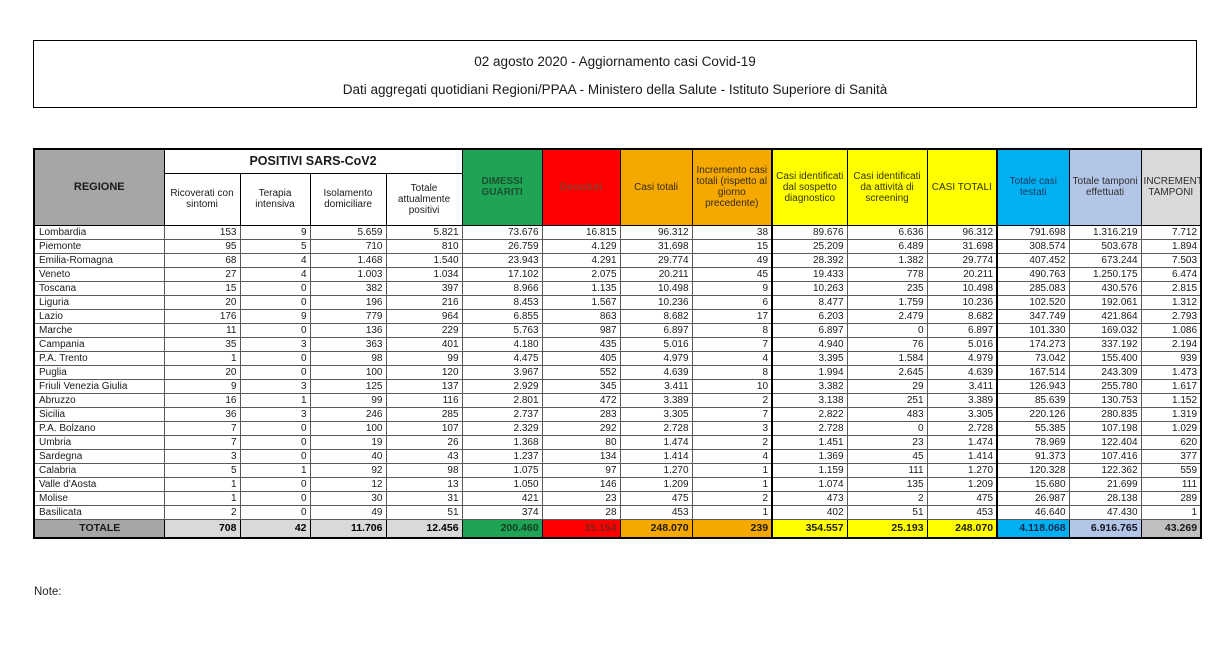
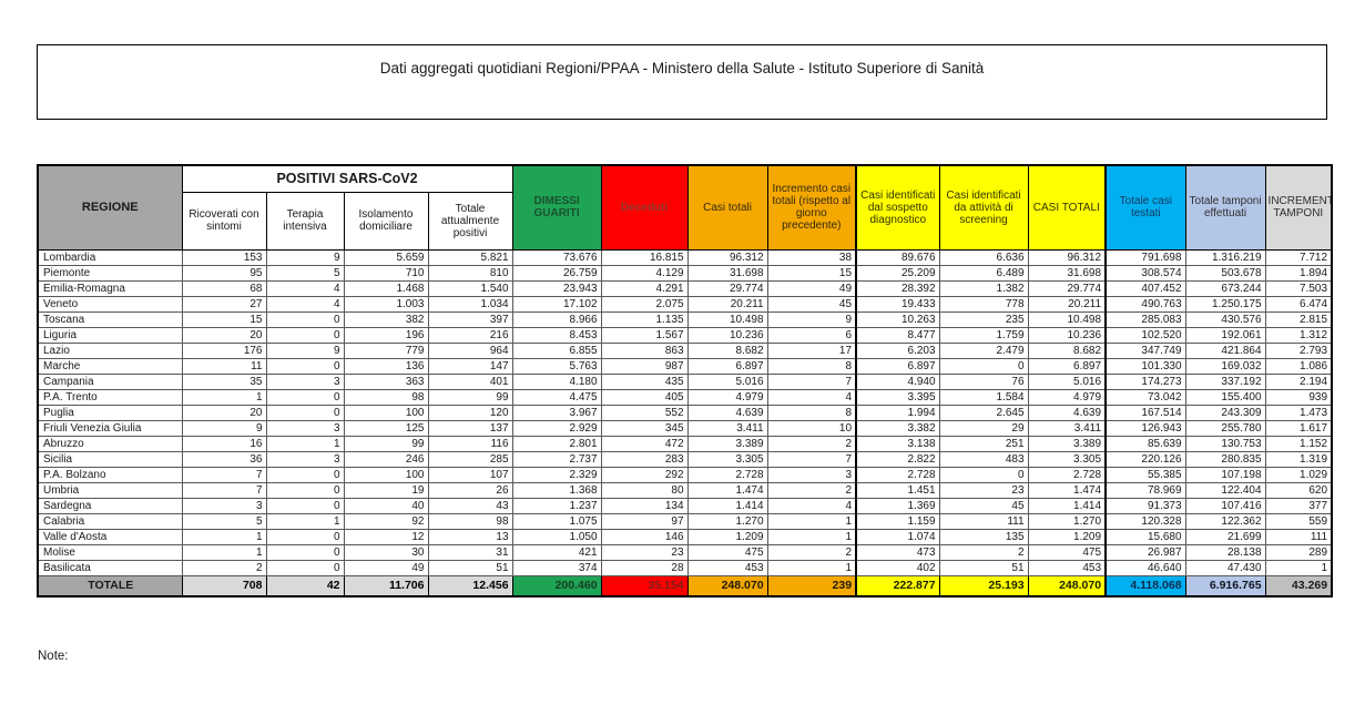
- 02 agosto 2020 - Aggiornamento casi Covid-19
  Dati aggregati quotidiani Regioni/PPAA - Ministero della Salute - Istituto Superiore di Sanità
  REGIONE	POSITIVI SARS-CoV2	DIMESSI GUARITI	Deceduti	Casi totali	Incremento casi totali (rispetto al giorno precedente)	Casi identificati dal sospetto diagnostico	Casi identificati da attività di screening	CASI TOTALI	Totale casi testati	Totale tamponi effettuati	INCREMENT TAMPONI
  Ricoverati con sintomi	Terapia intensiva	Isolamento domiciliare	Totale attualmente positivi
  Lombardia	153	9	5.659	5.821	73.676	16.815	96.312	38	89.676	6.636	96.312	791.698	1.316.219	7.712
  Piemonte	95	5	710	810	26.759	4.129	31.698	15	25.209	6.489	31.698	308.574	503.678	1.894
  Emilia-Romagna	68	4	1.468	1.540	23.943	4.291	29.774	49	28.392	1.382	29.774	407.452	673.244	7.503
  Veneto	27	4	1.003	1.034	17.102	2.075	20.211	45	19.433	778	20.211	490.763	1.250.175	6.474
  Toscana	15	0	382	397	8.966	1.135	10.498	9	10.263	235	10.498	285.083	430.576	2.815
  Liguria	20	0	196	216	8.453	1.567	10.236	6	8.477	1.759	10.236	102.520	192.061	1.312
  Lazio	176	9	779	964	6.855	863	8.682	17	6.203	2.479	8.682	347.749	421.864	2.793
- Marche	11	0	136	229	5.763	987	6.897	8	6.897	0	6.897	101.330	169.032	1.086
+ Marche	11	0	136	147	5.763	987	6.897	8	6.897	0	6.897	101.330	169.032	1.086
  Campania	35	3	363	401	4.180	435	5.016	7	4.940	76	5.016	174.273	337.192	2.194
  P.A. Trento	1	0	98	99	4.475	405	4.979	4	3.395	1.584	4.979	73.042	155.400	939
  Puglia	20	0	100	120	3.967	552	4.639	8	1.994	2.645	4.639	167.514	243.309	1.473
  Friuli Venezia Giulia	9	3	125	137	2.929	345	3.411	10	3.382	29	3.411	126.943	255.780	1.617
  Abruzzo	16	1	99	116	2.801	472	3.389	2	3.138	251	3.389	85.639	130.753	1.152
  Sicilia	36	3	246	285	2.737	283	3.305	7	2.822	483	3.305	220.126	280.835	1.319
  P.A. Bolzano	7	0	100	107	2.329	292	2.728	3	2.728	0	2.728	55.385	107.198	1.029
  Umbria	7	0	19	26	1.368	80	1.474	2	1.451	23	1.474	78.969	122.404	620
  Sardegna	3	0	40	43	1.237	134	1.414	4	1.369	45	1.414	91.373	107.416	377
  Calabria	5	1	92	98	1.075	97	1.270	1	1.159	111	1.270	120.328	122.362	559
  Valle d'Aosta	1	0	12	13	1.050	146	1.209	1	1.074	135	1.209	15.680	21.699	111
  Molise	1	0	30	31	421	23	475	2	473	2	475	26.987	28.138	289
  Basilicata	2	0	49	51	374	28	453	1	402	51	453	46.640	47.430	1
- TOTALE	708	42	11.706	12.456	200.460	35.154	248.070	239	354.557	25.193	248.070	4.118.068	6.916.765	43.269
+ TOTALE	708	42	11.706	12.456	200.460	35.154	248.070	239	222.877	25.193	248.070	4.118.068	6.916.765	43.269
  Note:
